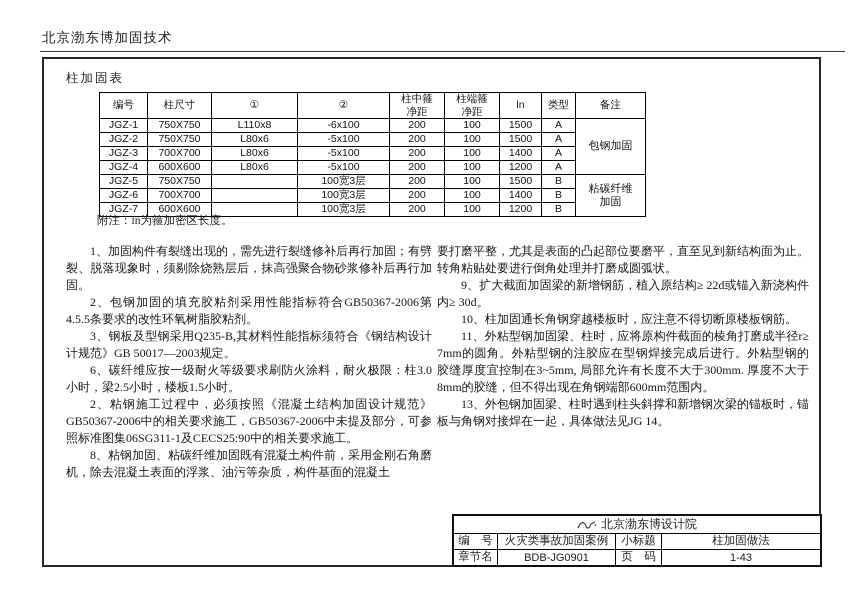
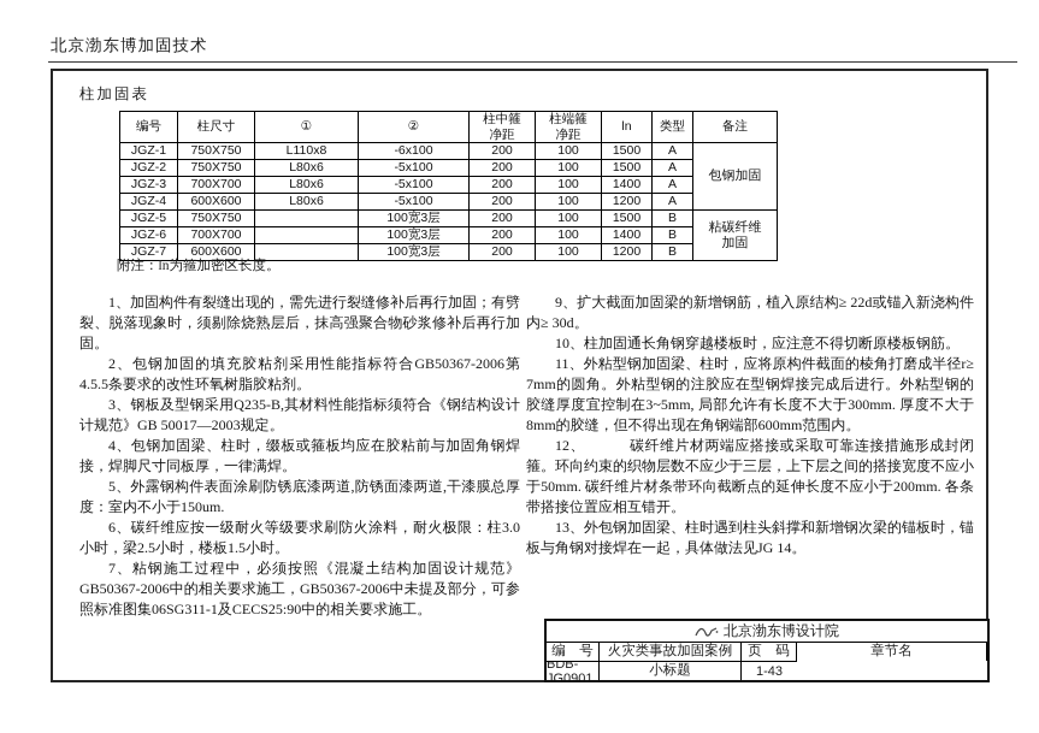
  北京渤东博加固技术
  柱加固表
  编号	柱尺寸	①	②	柱中箍 净距	柱端箍 净距	ln	类型	备注
  JGZ-1	750X750	L110x8	-6x100	200	100	1500	A	包钢加固
  JGZ-2	750X750	L80x6	-5x100	200	100	1500	A
  JGZ-3	700X700	L80x6	-5x100	200	100	1400	A
  JGZ-4	600X600	L80x6	-5x100	200	100	1200	A
  JGZ-5	750X750		100宽3层	200	100	1500	B	粘碳纤维 加固
  JGZ-6	700X700		100宽3层	200	100	1400	B
  JGZ-7	600X600		100宽3层	200	100	1200	B
  附注：ln为箍加密区长度。
  1、加固构件有裂缝出现的，需先进行裂缝修补后再行加固；有劈裂、脱落现象时，须剔除烧熟层后，抹高强聚合物砂浆修补后再行加固。
  2、包钢加固的填充胶粘剂采用性能指标符合GB50367-2006第4.5.5条要求的改性环氧树脂胶粘剂。
  3、钢板及型钢采用Q235-B,其材料性能指标须符合《钢结构设计计规范》GB 50017—2003规定。
+ 4、包钢加固梁、柱时，缀板或箍板均应在胶粘前与加固角钢焊接，焊脚尺寸同板厚，一律满焊。
+ 5、外露钢构件表面涂刷防锈底漆两道,防锈面漆两道,干漆膜总厚度：室内不小于150um.
  6、碳纤维应按一级耐火等级要求刷防火涂料，耐火极限：柱3.0小时，梁2.5小时，楼板1.5小时。
- 2、粘钢施工过程中，必须按照《混凝土结构加固设计规范》GB50367-2006中的相关要求施工，GB50367-2006中未提及部分，可参照标准图集06SG311-1及CECS25:90中的相关要求施工。
+ 7、粘钢施工过程中，必须按照《混凝土结构加固设计规范》GB50367-2006中的相关要求施工，GB50367-2006中未提及部分，可参照标准图集06SG311-1及CECS25:90中的相关要求施工。
- 8、粘钢加固、粘碳纤维加固既有混凝土构件前，采用金刚石角磨机，除去混凝土表面的浮浆、油污等杂质，构件基面的混凝土
- 要打磨平整，尤其是表面的凸起部位要磨平，直至见到新结构面为止。转角粘贴处要进行倒角处理并打磨成圆弧状。
  9、扩大截面加固梁的新增钢筋，植入原结构≥ 22d或锚入新浇构件内≥ 30d。
  10、柱加固通长角钢穿越楼板时，应注意不得切断原楼板钢筋。
  11、外粘型钢加固梁、柱时，应将原构件截面的棱角打磨成半径r≥ 7mm的圆角。外粘型钢的注胶应在型钢焊接完成后进行。外粘型钢的胶缝厚度宜控制在3~5mm, 局部允许有长度不大于300mm. 厚度不大于8mm的胶缝，但不得出现在角钢端部600mm范围内。
+ 12、 碳纤维片材两端应搭接或采取可靠连接措施形成封闭箍。环向约束的织物层数不应少于三层，上下层之间的搭接宽度不应小于50mm. 碳纤维片材条带环向截断点的延伸长度不应小于200mm. 各条带搭接位置应相互错开。
  13、外包钢加固梁、柱时遇到柱头斜撑和新增钢次梁的锚板时，锚板与角钢对接焊在一起，具体做法见JG 14。
  北京渤东博设计院
  编 号
  火灾类事故加固案例
- 小标题
+ 页 码
- 柱加固做法
  章节名
  BDB-JG0901
- 页 码
+ 小标题
  1-43
